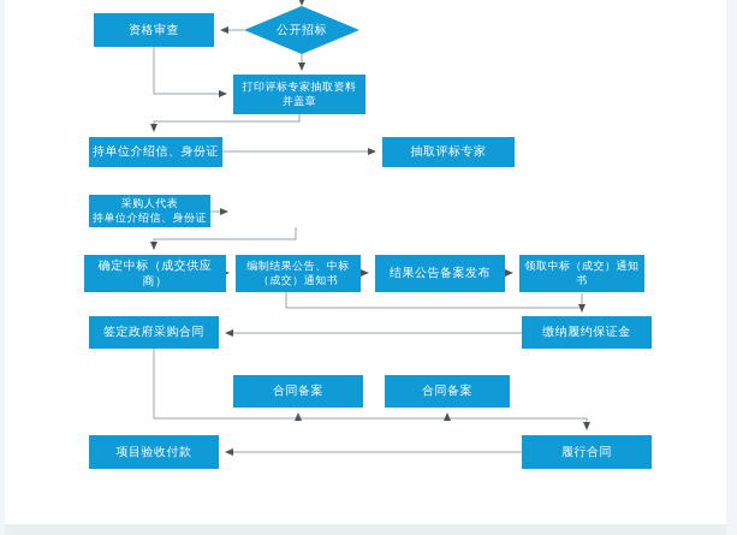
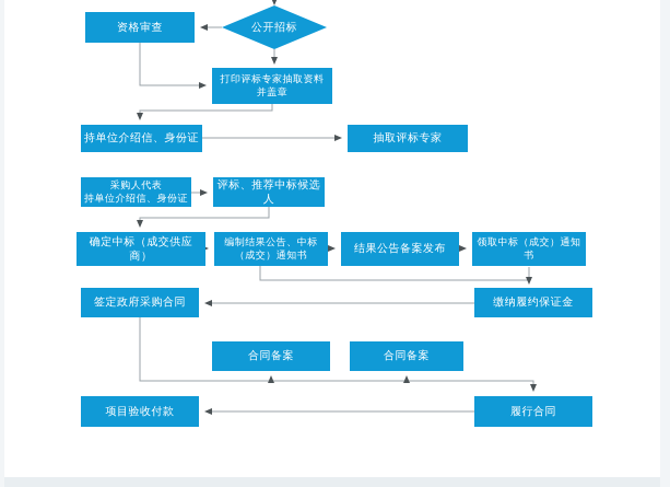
  公开招标
  资格审查
  打印评标专家抽取资料
  并盖章
  持单位介绍信、身份证
  抽取评标专家
  采购人代表
  持单位介绍信、身份证
+ 评标、推荐中标候选人
  确定中标（成交供应商）
  编制结果公告、中标
  （成交）通知书
  结果公告备案发布
  领取中标（成交）通知书
  签定政府采购合同
  缴纳履约保证金
  合同备案
  合同备案
  项目验收付款
  履行合同
